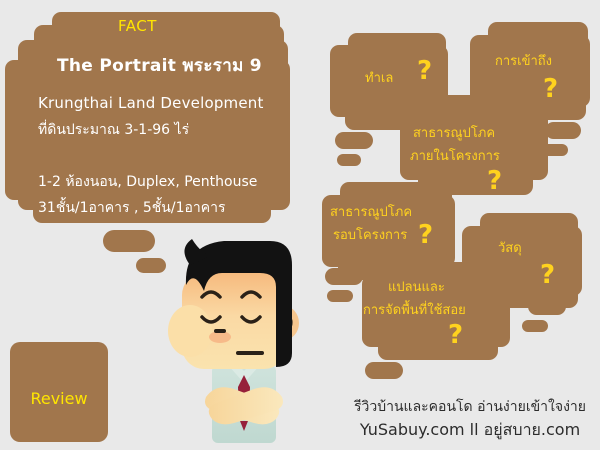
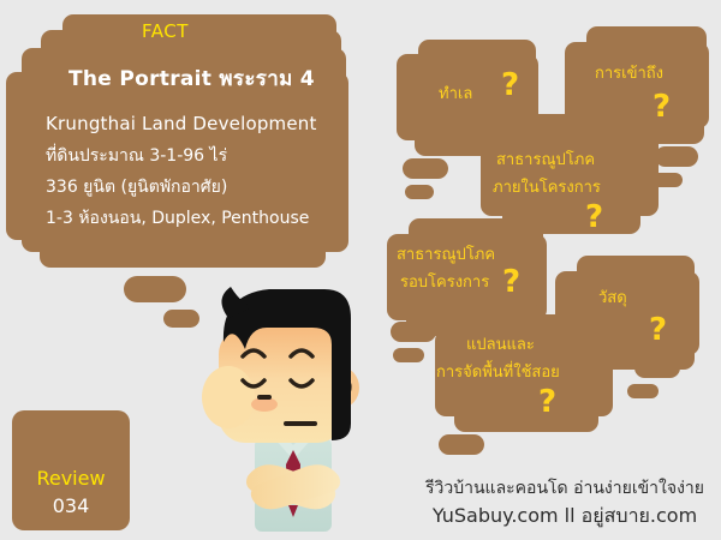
  FACT
- The Portrait พระราม 9
+ The Portrait พระราม 4
  Krungthai Land Development
  ที่ดินประมาณ 3-1-96 ไร่
+ 336 ยูนิต (ยูนิตพักอาศัย)
- 1-2 ห้องนอน, Duplex, Penthouse
+ 1-3 ห้องนอน, Duplex, Penthouse
- 31ชั้น/1อาคาร , 5ชั้น/1อาคาร
  ทำเล
  ?
  การเข้าถึง
  ?
  สาธารณูปโภค
  ภายในโครงการ
  ?
  สาธารณูปโภค
  รอบโครงการ
  ?
  วัสดุ
  ?
  แปลนและ
  การจัดพื้นที่ใช้สอย
  ?
  Review
+ 034
  รีวิวบ้านและคอนโด อ่านง่ายเข้าใจง่าย
  YuSabuy.com ll อยู่สบาย.com
